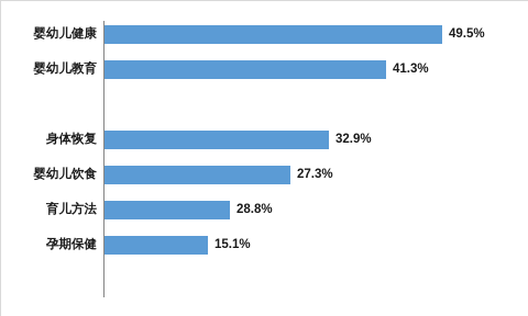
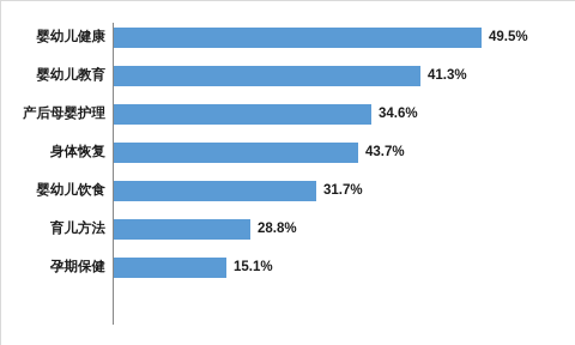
  婴幼儿健康
  49.5%
  婴幼儿教育
  41.3%
+ 产后母婴护理
+ 34.6%
  身体恢复
- 32.9%
+ 43.7%
  婴幼儿饮食
- 27.3%
+ 31.7%
  育儿方法
  28.8%
  孕期保健
  15.1%
